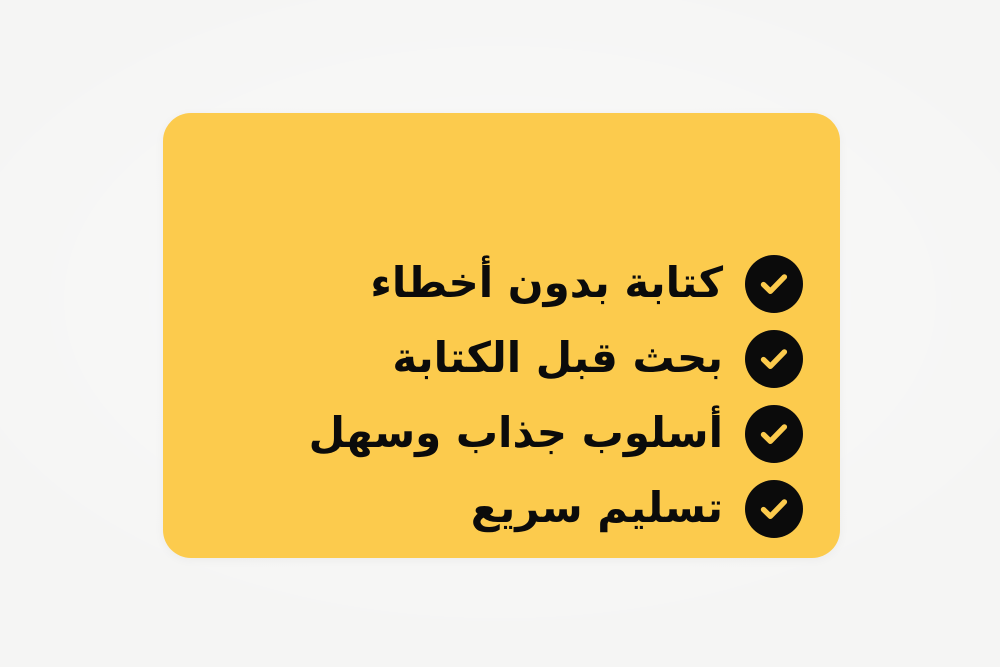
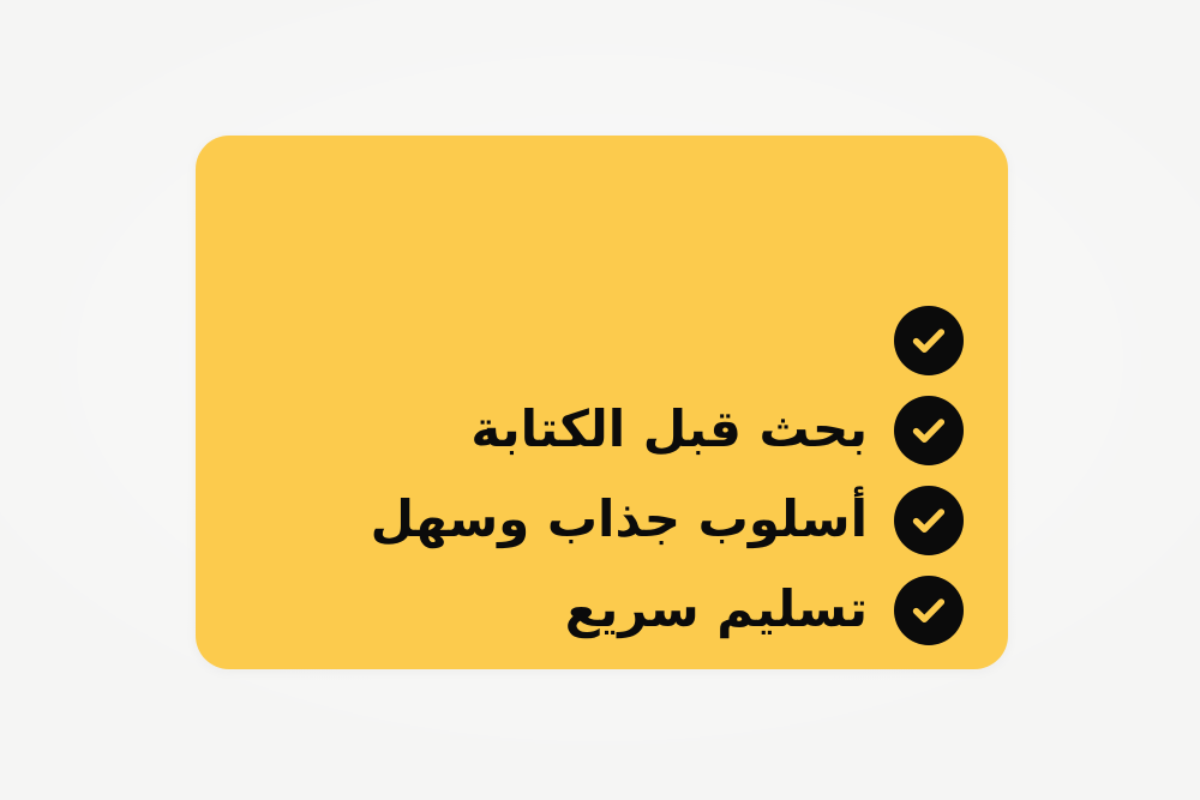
- كتابة بدون أخطاء
  بحث قبل الكتابة
  أسلوب جذاب وسهل
  تسليم سريع
